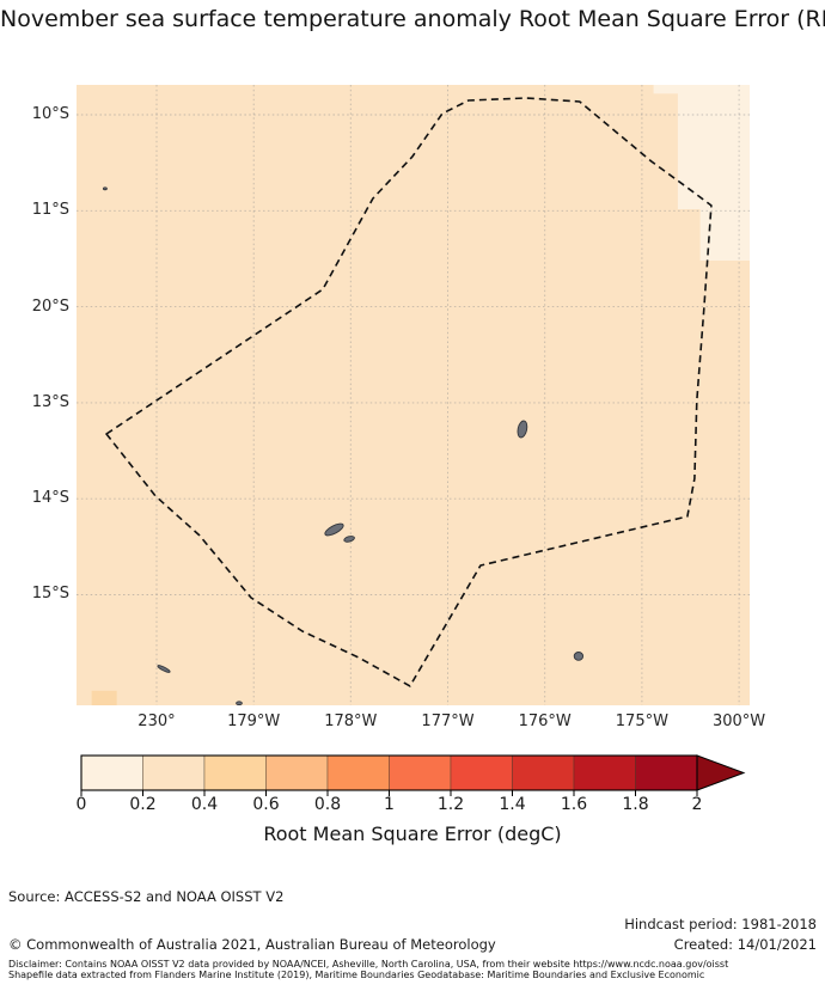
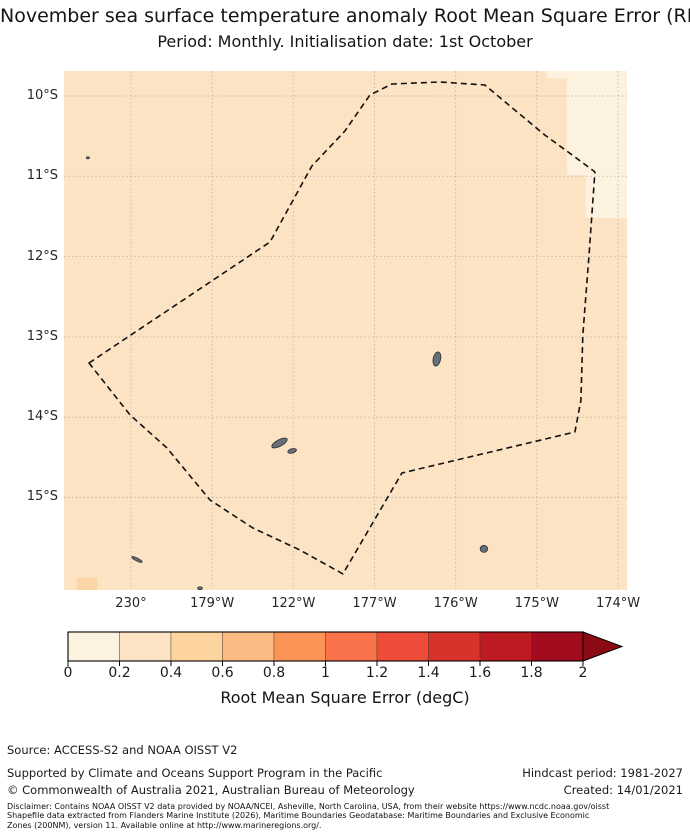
  November sea surface temperature anomaly Root Mean Square Error (R
+ Period: Monthly. Initialisation date: 1st October
  10°S
  11°S
- 20°S
+ 12°S
  13°S
  14°S
  15°S
  230°
  179°W
- 178°W
+ 122°W
  177°W
  176°W
  175°W
- 300°W
+ 174°W
  0
  0.2
  0.4
  0.6
  0.8
  1
  1.2
  1.4
  1.6
  1.8
  2
  Root Mean Square Error (degC)
  Source: ACCESS-S2 and NOAA OISST V2
+ Supported by Climate and Oceans Support Program in the Pacific
- Hindcast period: 1981-2018
+ Hindcast period: 1981-2027
  © Commonwealth of Australia 2021, Australian Bureau of Meteorology
  Created: 14/01/2021
  Disclaimer: Contains NOAA OISST V2 data provided by NOAA/NCEI, Asheville, North Carolina, USA, from their website https://www.ncdc.noaa.gov/oisst
- Shapefile data extracted from Flanders Marine Institute (2019), Maritime Boundaries Geodatabase: Maritime Boundaries and Exclusive Economic
+ Shapefile data extracted from Flanders Marine Institute (2026), Maritime Boundaries Geodatabase: Maritime Boundaries and Exclusive Economic
+ Zones (200NM), version 11. Available online at http://www.marineregions.org/.
